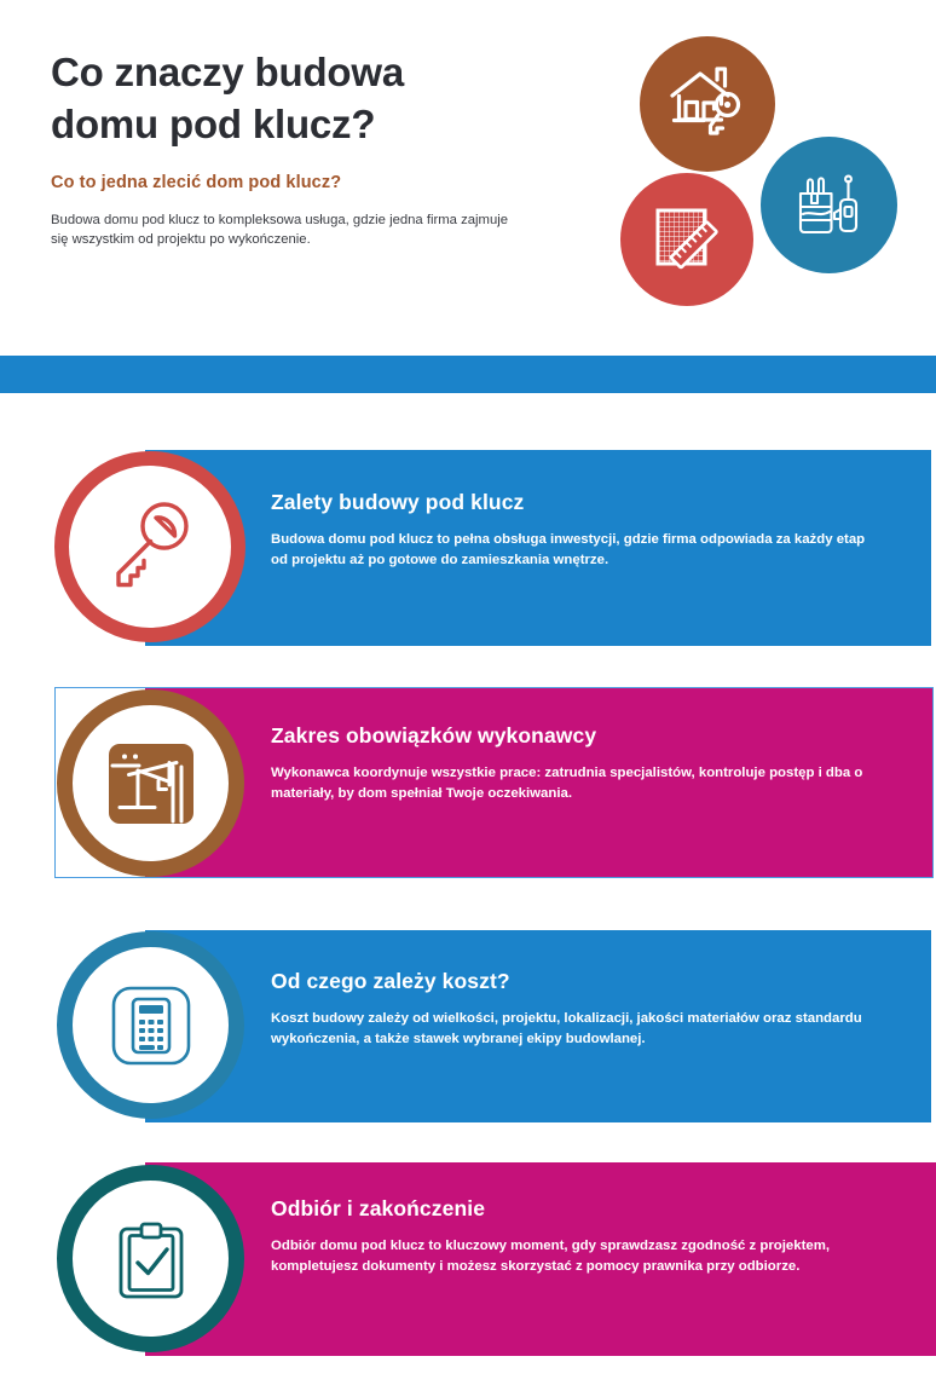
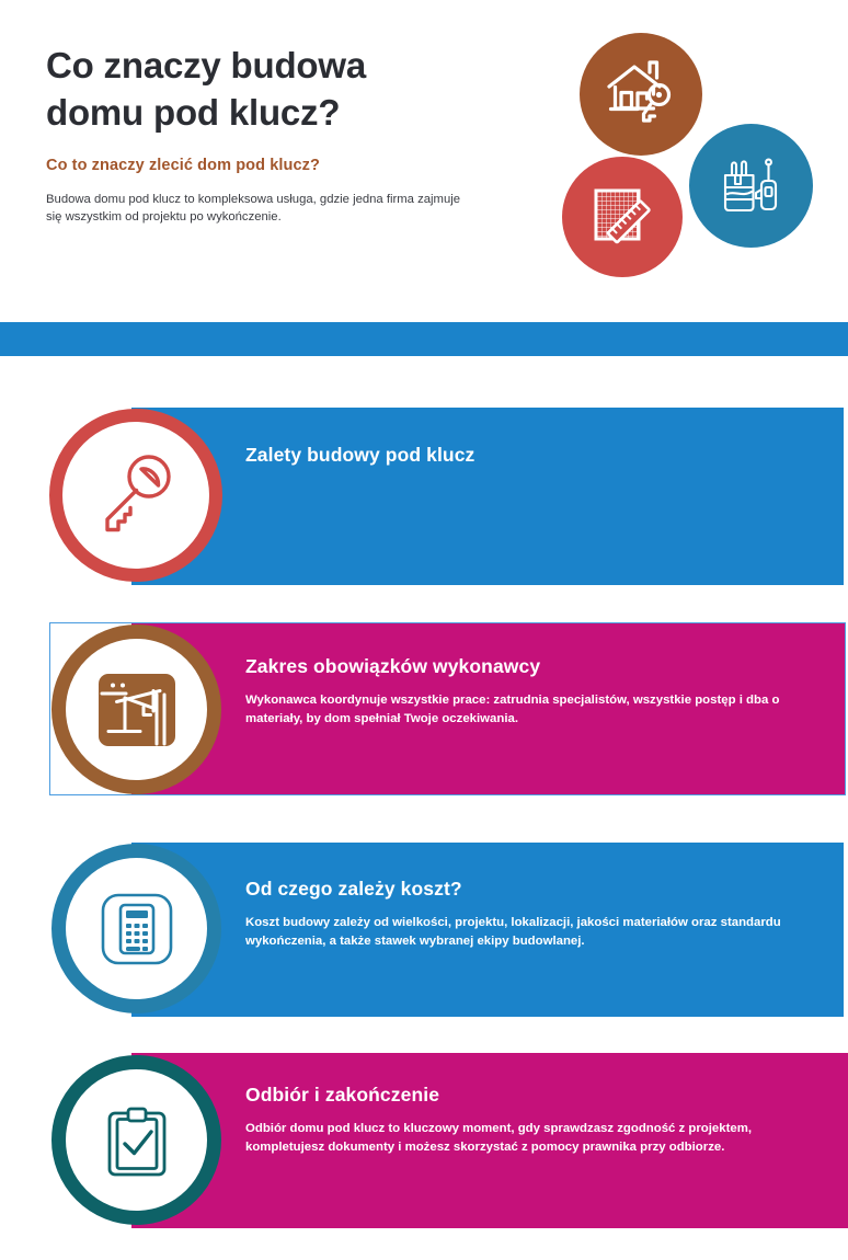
  Co znaczy budowa
  domu pod klucz?
- Co to jedna zlecić dom pod klucz?
+ Co to znaczy zlecić dom pod klucz?
  Budowa domu pod klucz to kompleksowa usługa, gdzie jedna firma zajmuje się wszystkim od projektu po wykończenie.
  Zalety budowy pod klucz
- Budowa domu pod klucz to pełna obsługa inwestycji, gdzie firma odpowiada za każdy etap od projektu aż po gotowe do zamieszkania wnętrze.
  Zakres obowiązków wykonawcy
- Wykonawca koordynuje wszystkie prace: zatrudnia specjalistów, kontroluje postęp i dba o materiały, by dom spełniał Twoje oczekiwania.
+ Wykonawca koordynuje wszystkie prace: zatrudnia specjalistów, wszystkie postęp i dba o materiały, by dom spełniał Twoje oczekiwania.
  Od czego zależy koszt?
  Koszt budowy zależy od wielkości, projektu, lokalizacji, jakości materiałów oraz standardu wykończenia, a także stawek wybranej ekipy budowlanej.
  Odbiór i zakończenie
  Odbiór domu pod klucz to kluczowy moment, gdy sprawdzasz zgodność z projektem, kompletujesz dokumenty i możesz skorzystać z pomocy prawnika przy odbiorze.
